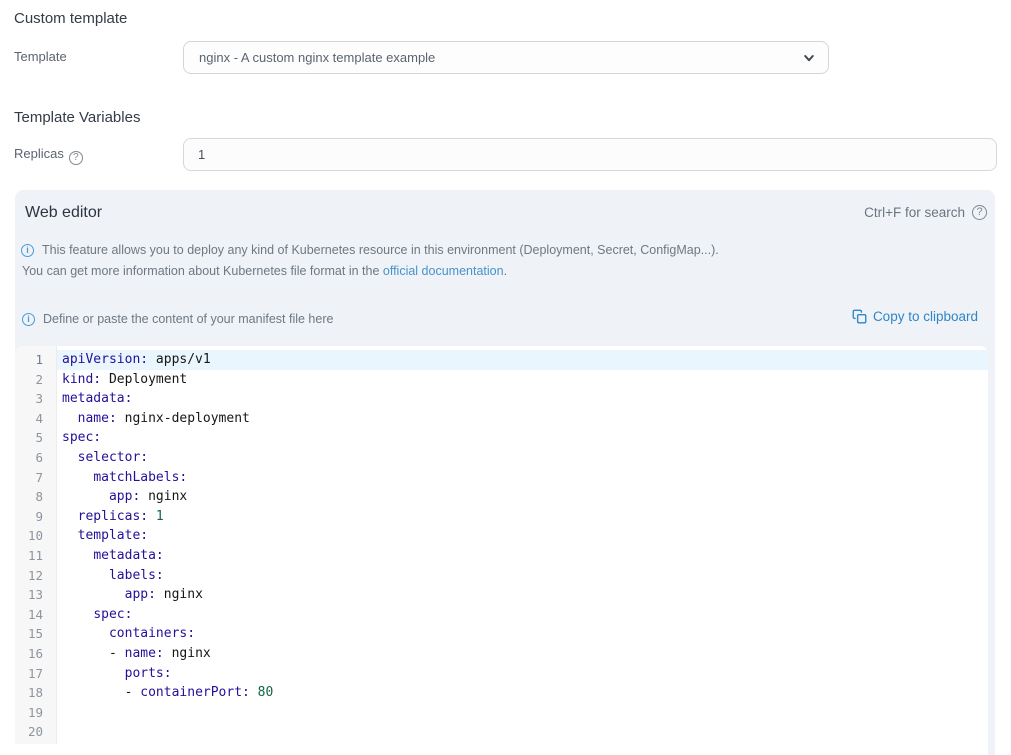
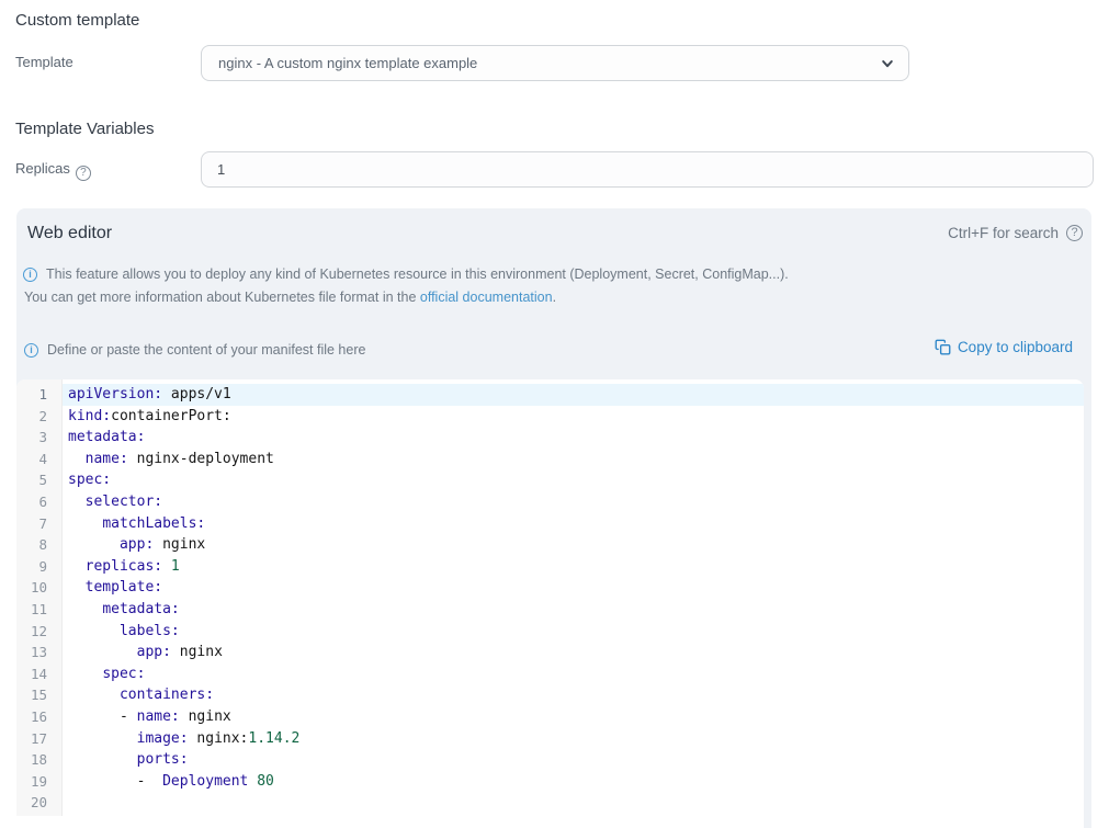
  Custom template
  Template
  nginx - A custom nginx template example
  Template Variables
  Replicas ?
  1
  Web editor
  Ctrl+F for search
  ?
  i
  This feature allows you to deploy any kind of Kubernetes resource in this environment (Deployment, Secret, ConfigMap...).
  You can get more information about Kubernetes file format in the official documentation.
  i
  Define or paste the content of your manifest file here
  Copy to clipboard
  1
  2
  3
  4
  5
  6
  7
  8
  9
  10
  11
  12
  13
  14
  15
  16
  17
  18
  19
  20
  apiVersion: apps/v1
- kind: Deployment
+ kind:containerPort:
  metadata:
  name: nginx-deployment
  spec:
  selector:
  matchLabels:
  app: nginx
  replicas: 1
  template:
  metadata:
  labels:
  app: nginx
  spec:
  containers:
  - name: nginx
+ image: nginx:1.14.2
  ports:
- - containerPort: 80
+ - Deployment 80
